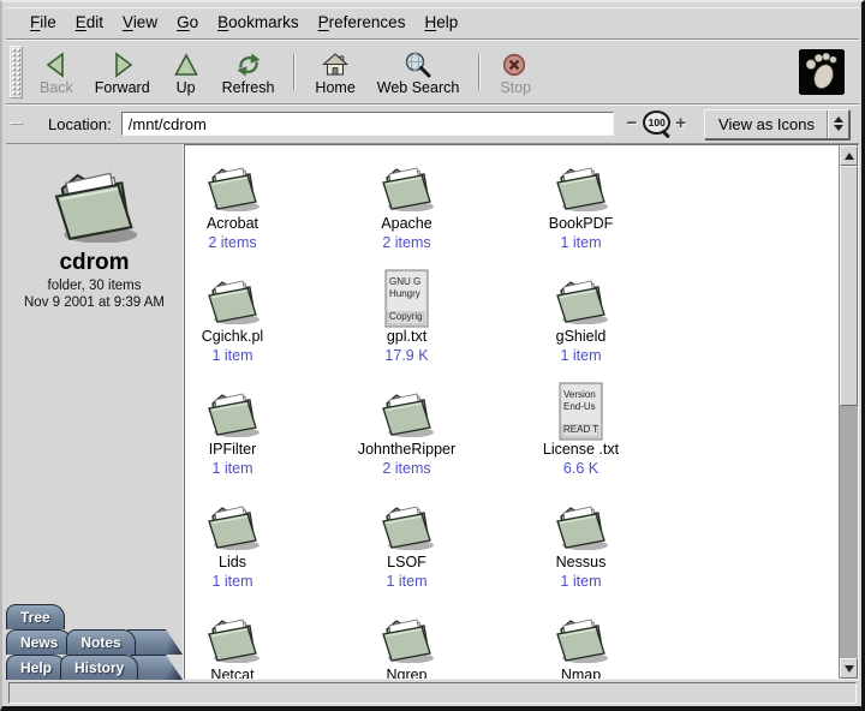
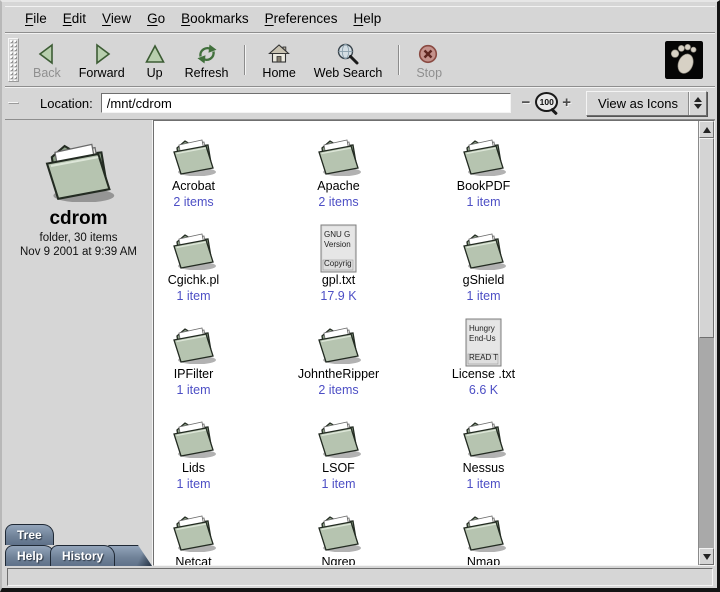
  File
  Edit
  View
  Go
  Bookmarks
  Preferences
  Help
  Back
  Forward
  Up
  Refresh
  Home
  Web Search
  Stop
  Location:
  /mnt/cdrom
  −
  100
  +
  View as Icons
  cdrom
  folder, 30 items
  Nov 9 2001 at 9:39 AM
  Tree
- News
- Notes
  Help
  History
  Acrobat
  2 items
  Apache
  2 items
  BookPDF
  1 item
  Cgichk.pl
  1 item
  GNU G
- Hungry
+ Version
  Copyrig
  gpl.txt
  17.9 K
  gShield
  1 item
  IPFilter
  1 item
  JohntheRipper
  2 items
- Version
+ Hungry
  End-Us
  READ T
  License .txt
  6.6 K
  Lids
  1 item
  LSOF
  1 item
  Nessus
  1 item
  Netcat
  Ngrep
  Nmap
